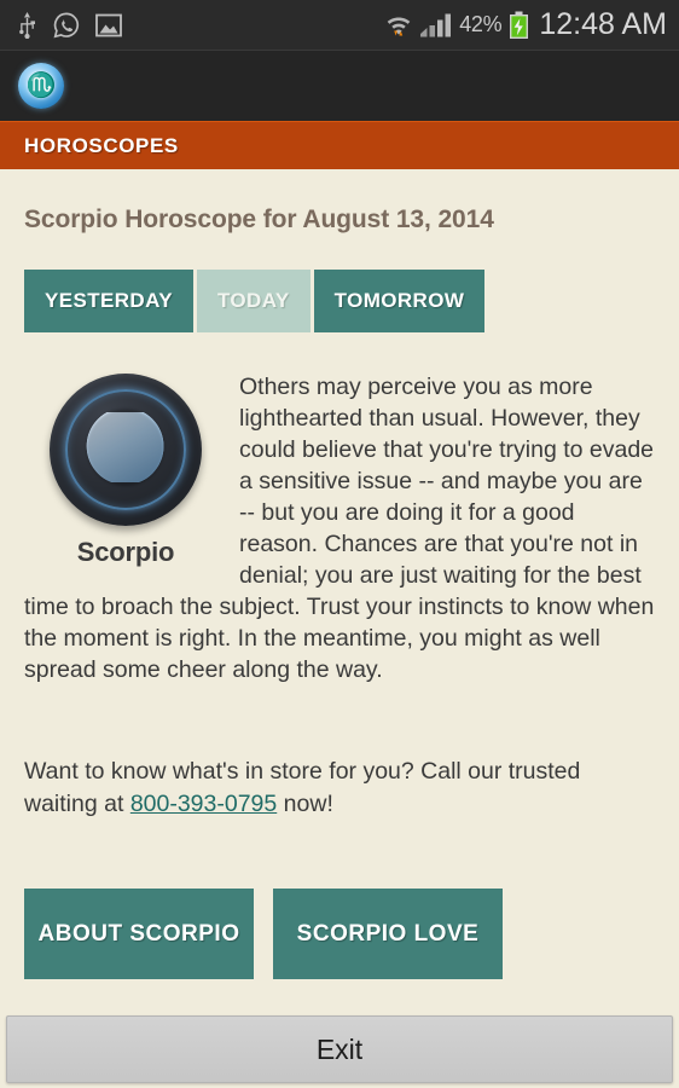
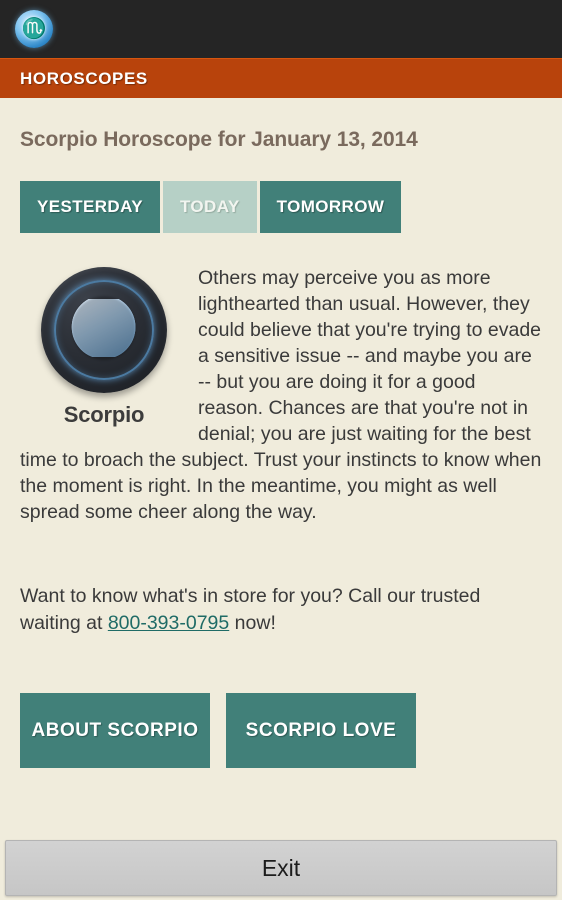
- 42%
- 12:48 AM
  ♏
  HOROSCOPES
- Scorpio Horoscope for August 13, 2014
+ Scorpio Horoscope for January 13, 2014
  YESTERDAY
  TODAY
  TOMORROW
  ♏
  Scorpio
  Others may perceive you as more lighthearted than usual. However, they could believe that you're trying to evade a sensitive issue -- and maybe you are -- but you are doing it for a good reason. Chances are that you're not in denial; you are just waiting for the best time to broach the subject. Trust your instincts to know when the moment is right. In the meantime, you might as well spread some cheer along the way.
  Want to know what's in store for you? Call our trusted waiting at 800-393-0795 now!
  ABOUT SCORPIO
  SCORPIO LOVE
  Exit
